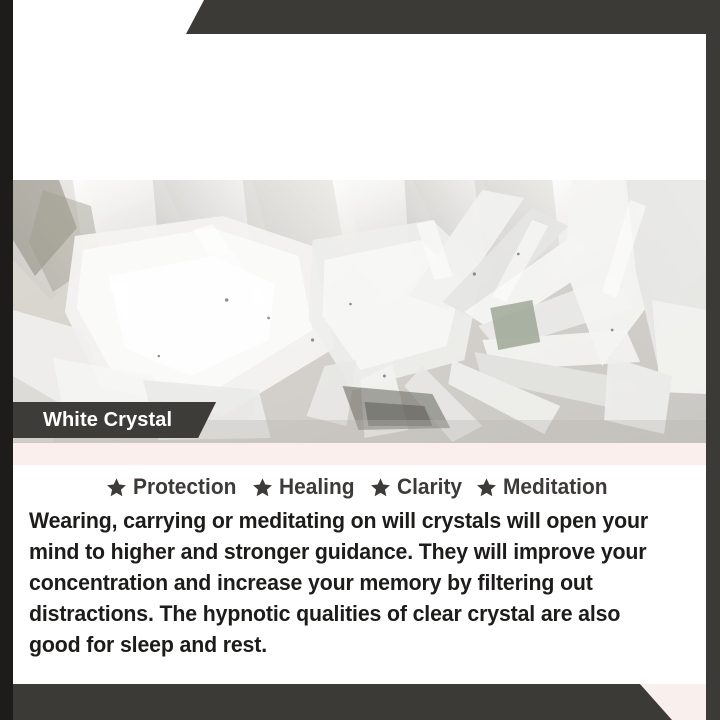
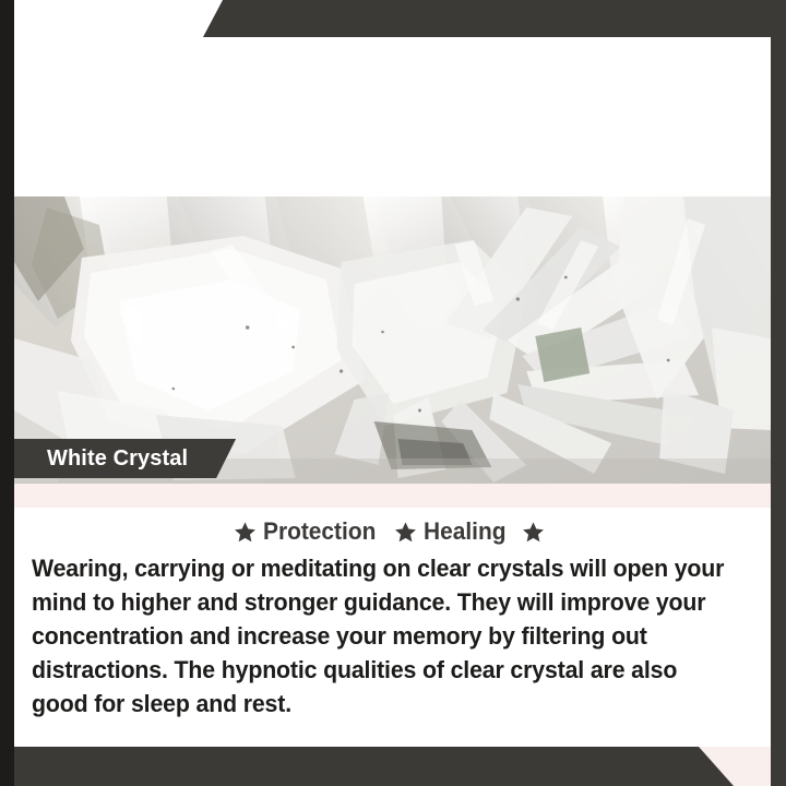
  White Crystal
  Protection
  Healing
- Clarity
- Meditation
- Wearing, carrying or meditating on will crystals will open your mind to higher and stronger guidance. They will improve your concentration and increase your memory by filtering out distractions. The hypnotic qualities of clear crystal are also good for sleep and rest.
+ Wearing, carrying or meditating on clear crystals will open your mind to higher and stronger guidance. They will improve your concentration and increase your memory by filtering out distractions. The hypnotic qualities of clear crystal are also good for sleep and rest.
